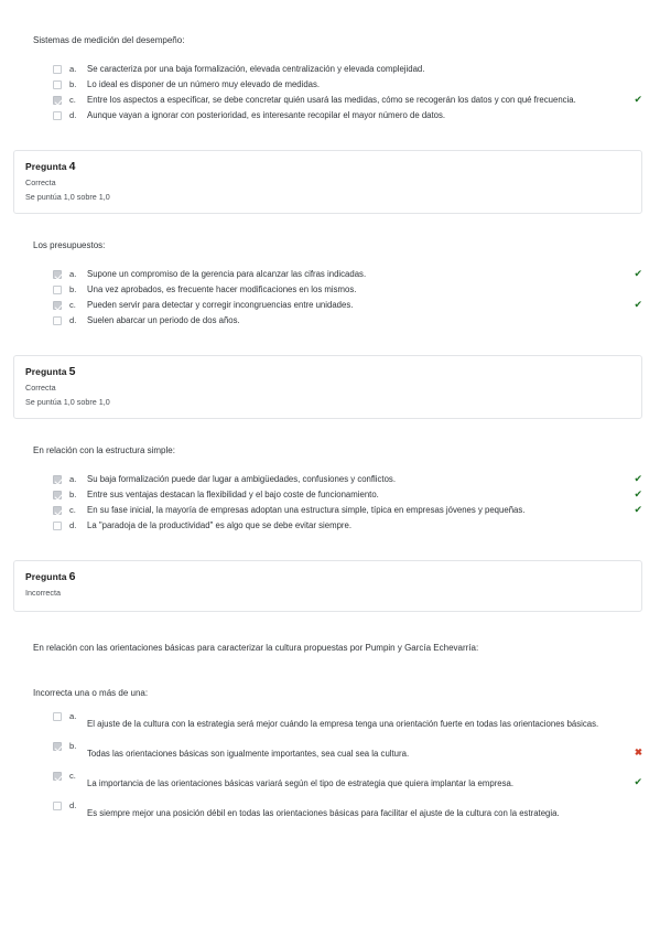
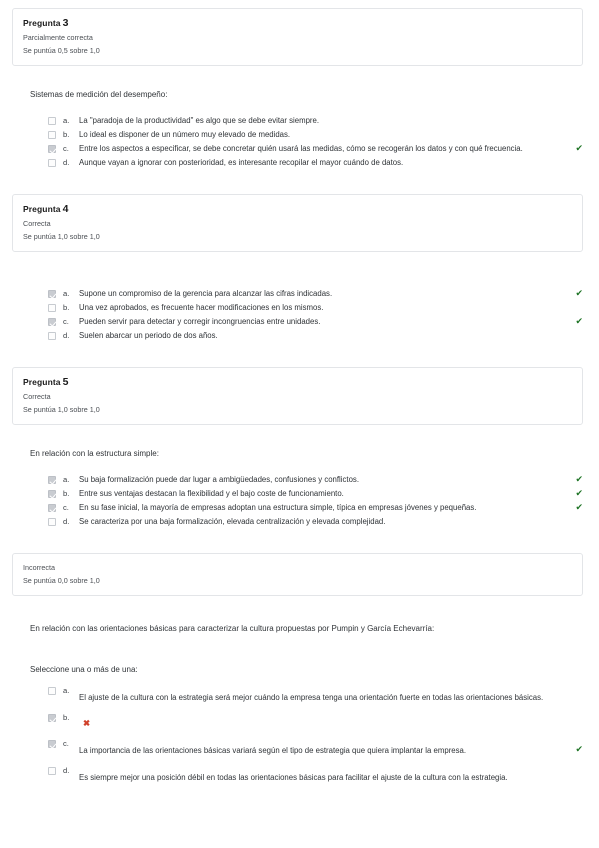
+ Pregunta 3
+ Parcialmente correcta
+ Se puntúa 0,5 sobre 1,0
  Sistemas de medición del desempeño:
  a.
- Se caracteriza por una baja formalización, elevada centralización y elevada complejidad.
+ La "paradoja de la productividad" es algo que se debe evitar siempre.
  b.
  Lo ideal es disponer de un número muy elevado de medidas.
  c.
  Entre los aspectos a especificar, se debe concretar quién usará las medidas, cómo se recogerán los datos y con qué frecuencia.
  ✔
  d.
- Aunque vayan a ignorar con posterioridad, es interesante recopilar el mayor número de datos.
+ Aunque vayan a ignorar con posterioridad, es interesante recopilar el mayor cuándo de datos.
  Pregunta 4
  Correcta
  Se puntúa 1,0 sobre 1,0
- Los presupuestos:
  a.
  Supone un compromiso de la gerencia para alcanzar las cifras indicadas.
  ✔
  b.
  Una vez aprobados, es frecuente hacer modificaciones en los mismos.
  c.
  Pueden servir para detectar y corregir incongruencias entre unidades.
  ✔
  d.
  Suelen abarcar un periodo de dos años.
  Pregunta 5
  Correcta
  Se puntúa 1,0 sobre 1,0
  En relación con la estructura simple:
  a.
  Su baja formalización puede dar lugar a ambigüedades, confusiones y conflictos.
  ✔
  b.
  Entre sus ventajas destacan la flexibilidad y el bajo coste de funcionamiento.
  ✔
  c.
  En su fase inicial, la mayoría de empresas adoptan una estructura simple, típica en empresas jóvenes y pequeñas.
  ✔
  d.
- La "paradoja de la productividad" es algo que se debe evitar siempre.
+ Se caracteriza por una baja formalización, elevada centralización y elevada complejidad.
- Pregunta 6
  Incorrecta
+ Se puntúa 0,0 sobre 1,0
  En relación con las orientaciones básicas para caracterizar la cultura propuestas por Pumpin y García Echevarría:
- Incorrecta una o más de una:
+ Seleccione una o más de una:
  a.
  El ajuste de la cultura con la estrategia será mejor cuándo la empresa tenga una orientación fuerte en todas las orientaciones básicas.
  b.
- Todas las orientaciones básicas son igualmente importantes, sea cual sea la cultura.
  ✖
  c.
  La importancia de las orientaciones básicas variará según el tipo de estrategia que quiera implantar la empresa.
  ✔
  d.
  Es siempre mejor una posición débil en todas las orientaciones básicas para facilitar el ajuste de la cultura con la estrategia.
